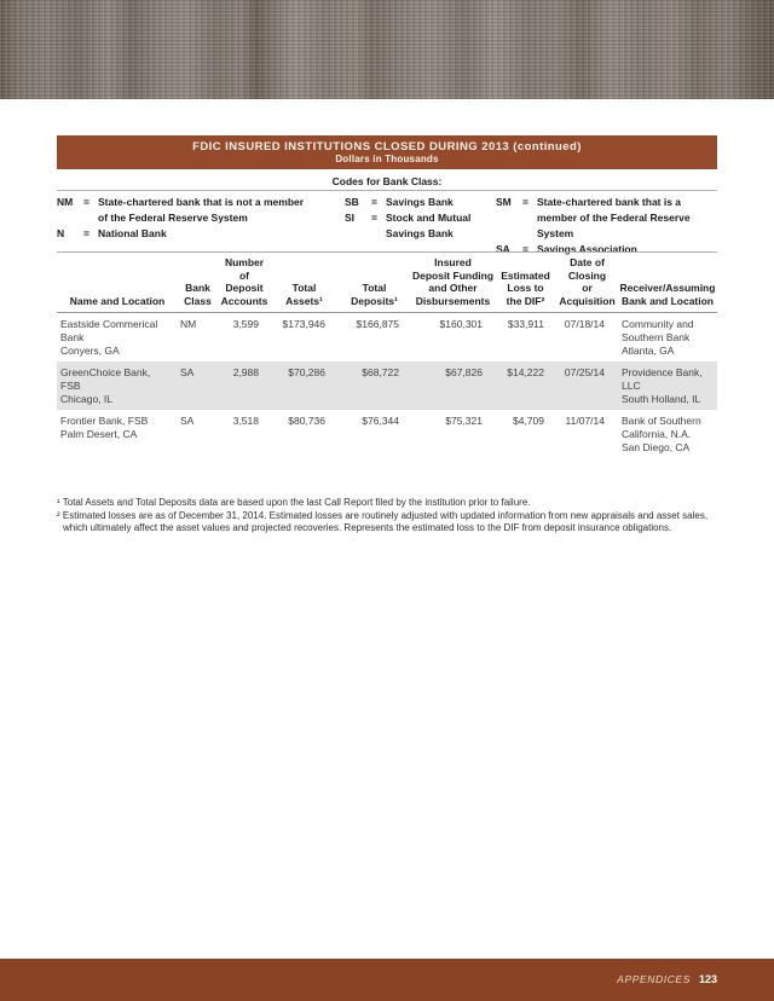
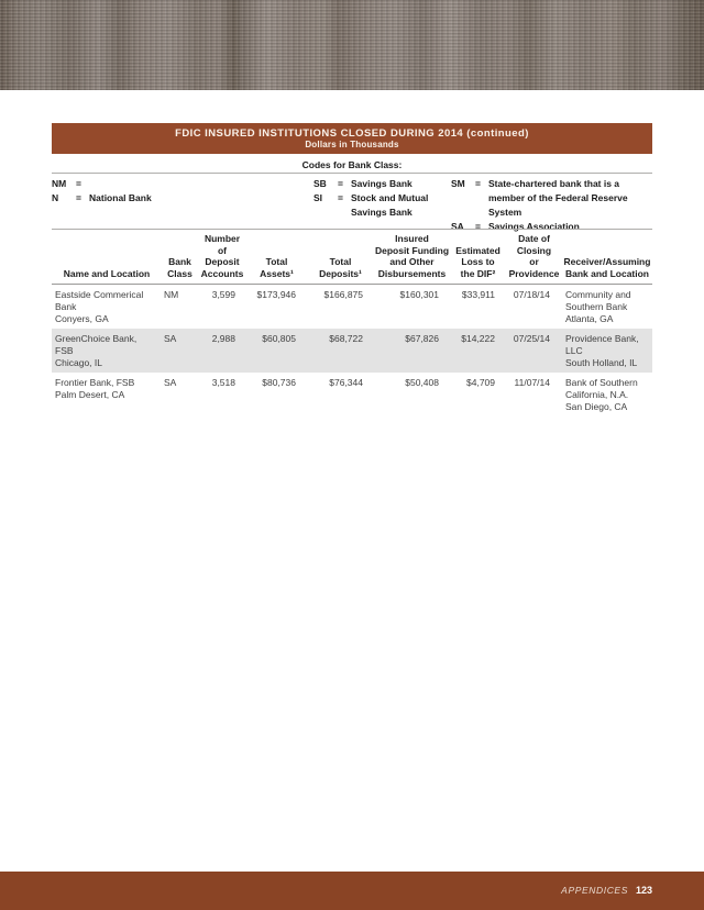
- FDIC INSURED INSTITUTIONS CLOSED DURING 2013 (continued)
+ FDIC INSURED INSTITUTIONS CLOSED DURING 2014 (continued)
  Dollars in Thousands
  Codes for Bank Class:
  NM
  =
- State-chartered bank that is not a member
- of the Federal Reserve System
  N
  =
  National Bank
  SB
  =
  Savings Bank
  SI
  =
  Stock and Mutual
  Savings Bank
  SM
  =
  State-chartered bank that is a
  member of the Federal Reserve
  System
  SA
  =
  Savings Association
- Name and Location	Bank Class	Number of Deposit Accounts	Total Assets¹	Total Deposits¹	Insured Deposit Funding and Other Disbursements	Estimated Loss to the DIF²	Date of Closing or Acquisition	Receiver/Assuming Bank and Location
+ Name and Location	Bank Class	Number of Deposit Accounts	Total Assets¹	Total Deposits¹	Insured Deposit Funding and Other Disbursements	Estimated Loss to the DIF²	Date of Closing or Providence	Receiver/Assuming Bank and Location
  Eastside Commerical Bank Conyers, GA	NM	3,599	$173,946	$166,875	$160,301	$33,911	07/18/14	Community and Southern Bank Atlanta, GA
- GreenChoice Bank, FSB Chicago, IL	SA	2,988	$70,286	$68,722	$67,826	$14,222	07/25/14	Providence Bank, LLC South Holland, IL
+ GreenChoice Bank, FSB Chicago, IL	SA	2,988	$60,805	$68,722	$67,826	$14,222	07/25/14	Providence Bank, LLC South Holland, IL
- Frontier Bank, FSB Palm Desert, CA	SA	3,518	$80,736	$76,344	$75,321	$4,709	11/07/14	Bank of Southern California, N.A. San Diego, CA
+ Frontier Bank, FSB Palm Desert, CA	SA	3,518	$80,736	$76,344	$50,408	$4,709	11/07/14	Bank of Southern California, N.A. San Diego, CA
- ¹ Total Assets and Total Deposits data are based upon the last Call Report filed by the institution prior to failure.
- ² Estimated losses are as of December 31, 2014. Estimated losses are routinely adjusted with updated information from new appraisals and asset sales, which ultimately affect the asset values and projected recoveries. Represents the estimated loss to the DIF from deposit insurance obligations.
  APPENDICES 123
